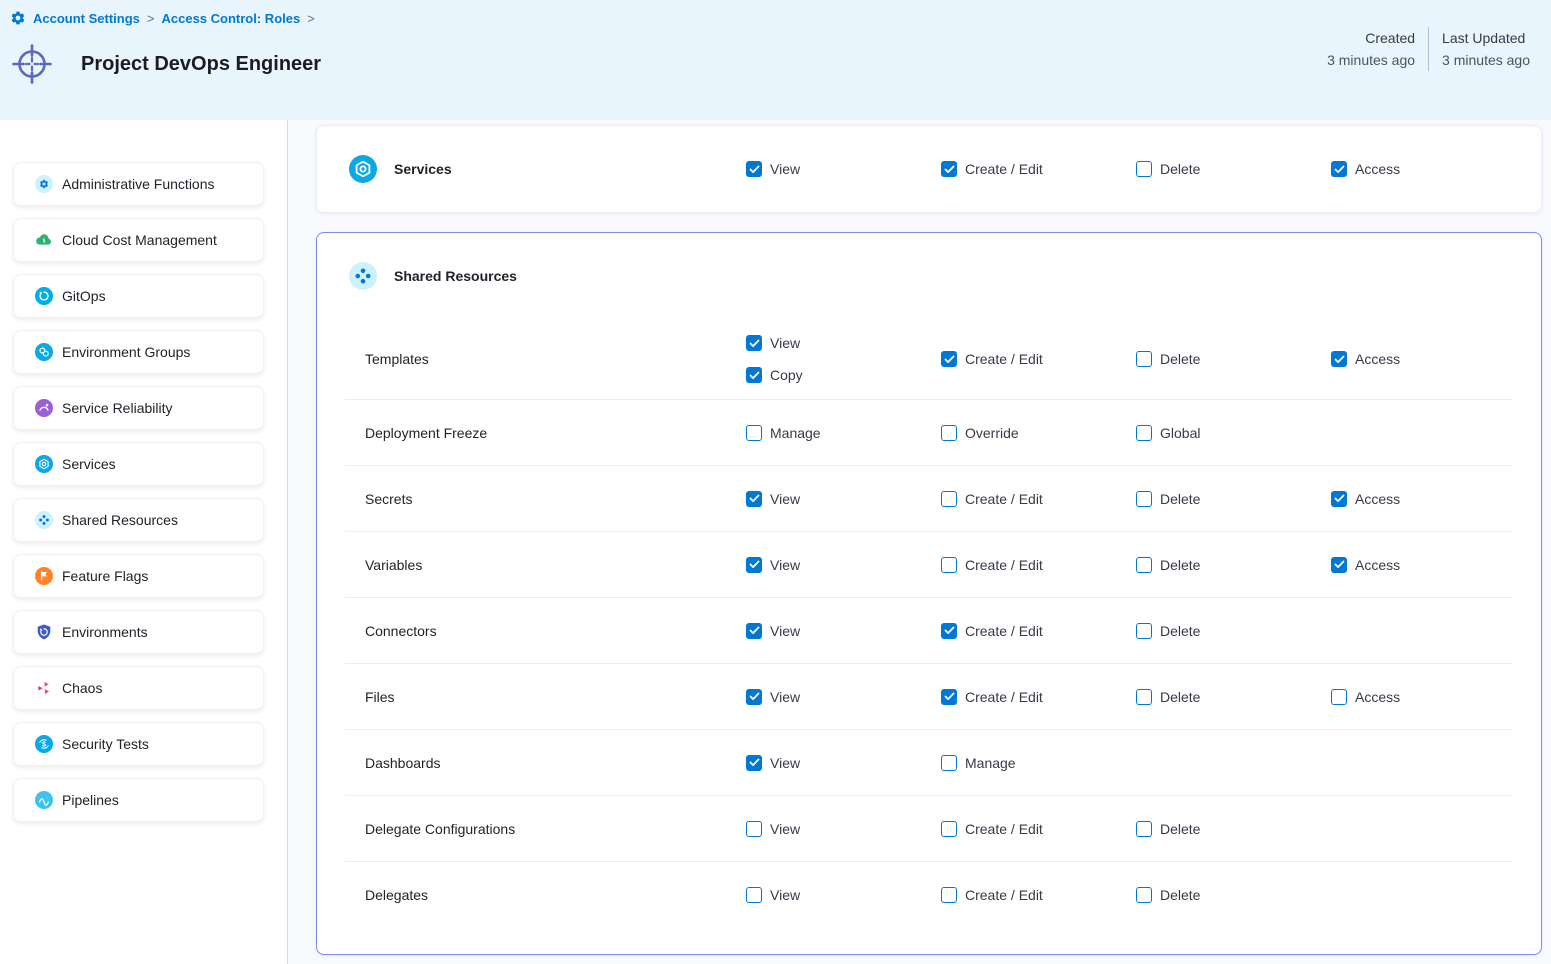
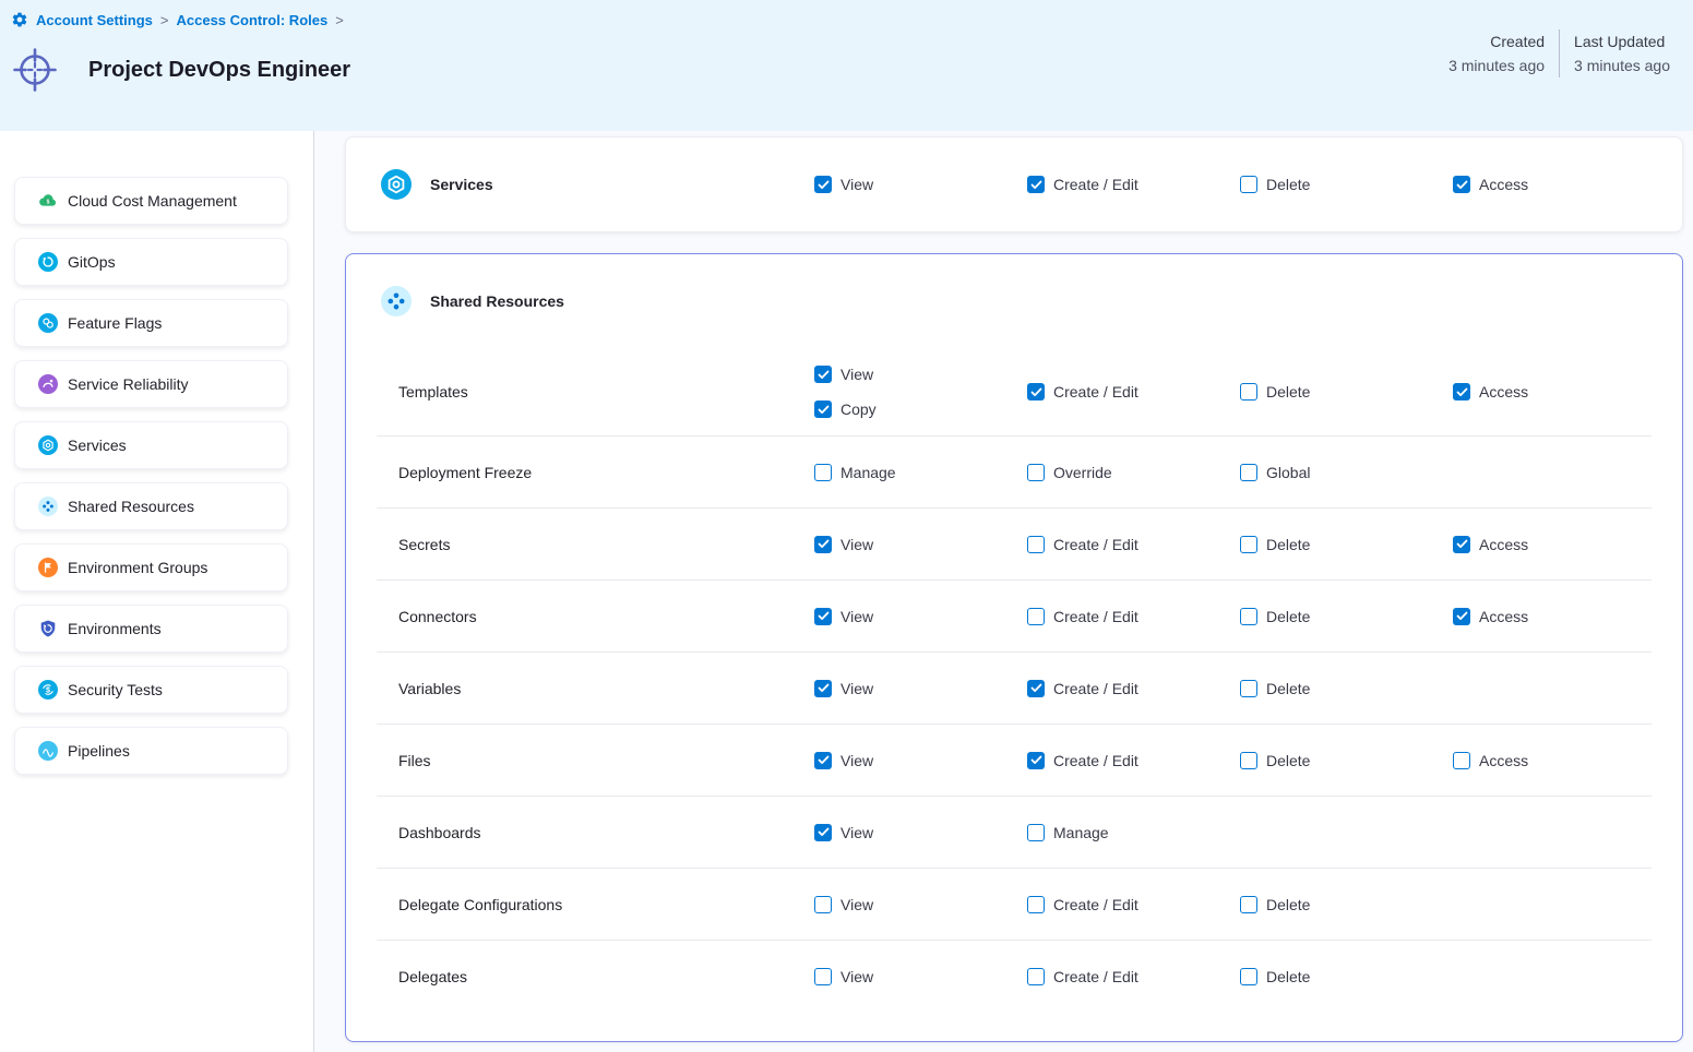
  Account Settings
  >
  Access Control: Roles
  >
  Project DevOps Engineer
  Created
  3 minutes ago
  Last Updated
  3 minutes ago
- Administrative Functions
  Cloud Cost Management
  GitOps
- Environment Groups
+ Feature Flags
  Service Reliability
  Services
  Shared Resources
- Feature Flags
+ Environment Groups
  Environments
- Chaos
  $
  Security Tests
  Pipelines
  Services
  View
  Create / Edit
  Delete
  Access
  Shared Resources
  Templates
  View
  Copy
  Create / Edit
  Delete
  Access
  Deployment Freeze
  Manage
  Override
  Global
  Secrets
  View
  Create / Edit
  Delete
  Access
- Variables
+ Connectors
  View
  Create / Edit
  Delete
  Access
- Connectors
+ Variables
  View
  Create / Edit
  Delete
  Files
  View
  Create / Edit
  Delete
  Access
  Dashboards
  View
  Manage
  Delegate Configurations
  View
  Create / Edit
  Delete
  Delegates
  View
  Create / Edit
  Delete
